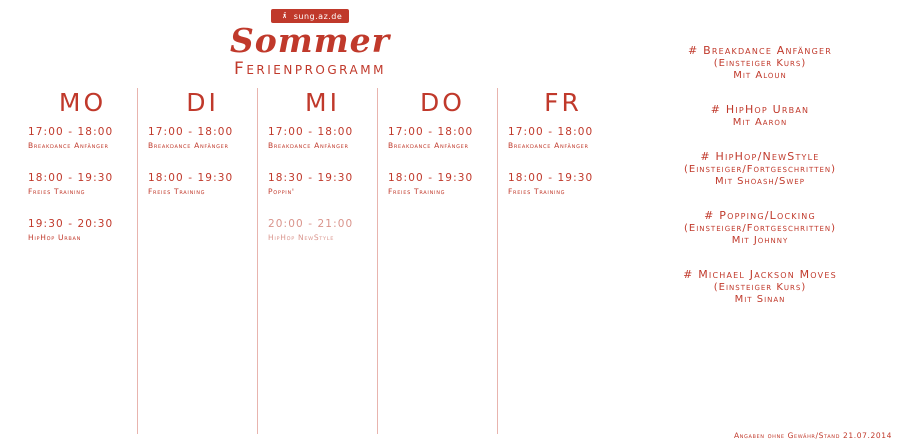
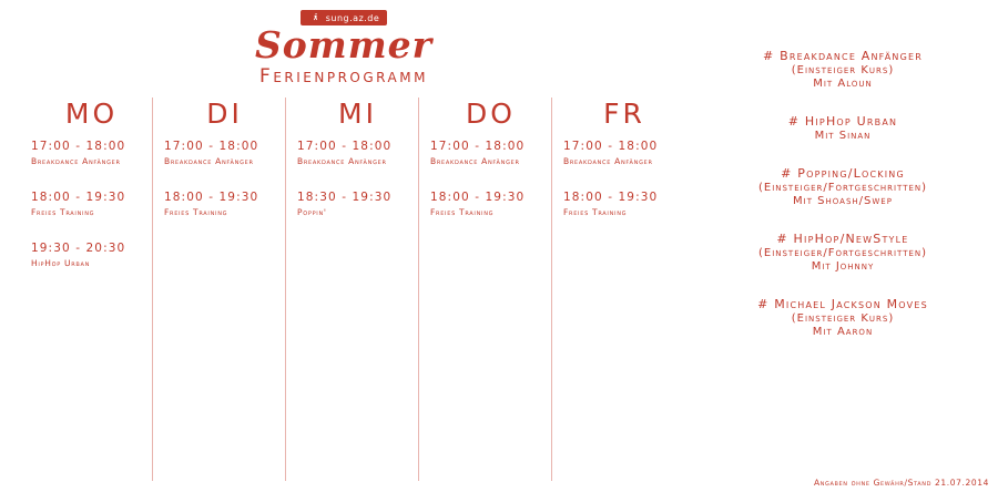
  sung.az.de
  Sommer
  Ferienprogramm
  MO
  17:00 - 18:00
  Breakdance Anfänger
  18:00 - 19:30
  Freies Training
  19:30 - 20:30
  HipHop Urban
  DI
  17:00 - 18:00
  Breakdance Anfänger
  18:00 - 19:30
  Freies Training
  MI
  17:00 - 18:00
  Breakdance Anfänger
  18:30 - 19:30
  Poppin'
- 20:00 - 21:00
- HipHop NewStyle
  DO
  17:00 - 18:00
  Breakdance Anfänger
  18:00 - 19:30
  Freies Training
  FR
  17:00 - 18:00
  Breakdance Anfänger
  18:00 - 19:30
  Freies Training
  # Breakdance Anfänger
  (Einsteiger Kurs)
  Mit Aloun
  # HipHop Urban
- Mit Aaron
+ Mit Sinan
- # HipHop/NewStyle
+ # Popping/Locking
  (Einsteiger/Fortgeschritten)
  Mit Shoash/Swep
- # Popping/Locking
+ # HipHop/NewStyle
  (Einsteiger/Fortgeschritten)
  Mit Johnny
  # Michael Jackson Moves
  (Einsteiger Kurs)
- Mit Sinan
+ Mit Aaron
  Angaben ohne Gewähr/Stand 21.07.2014
